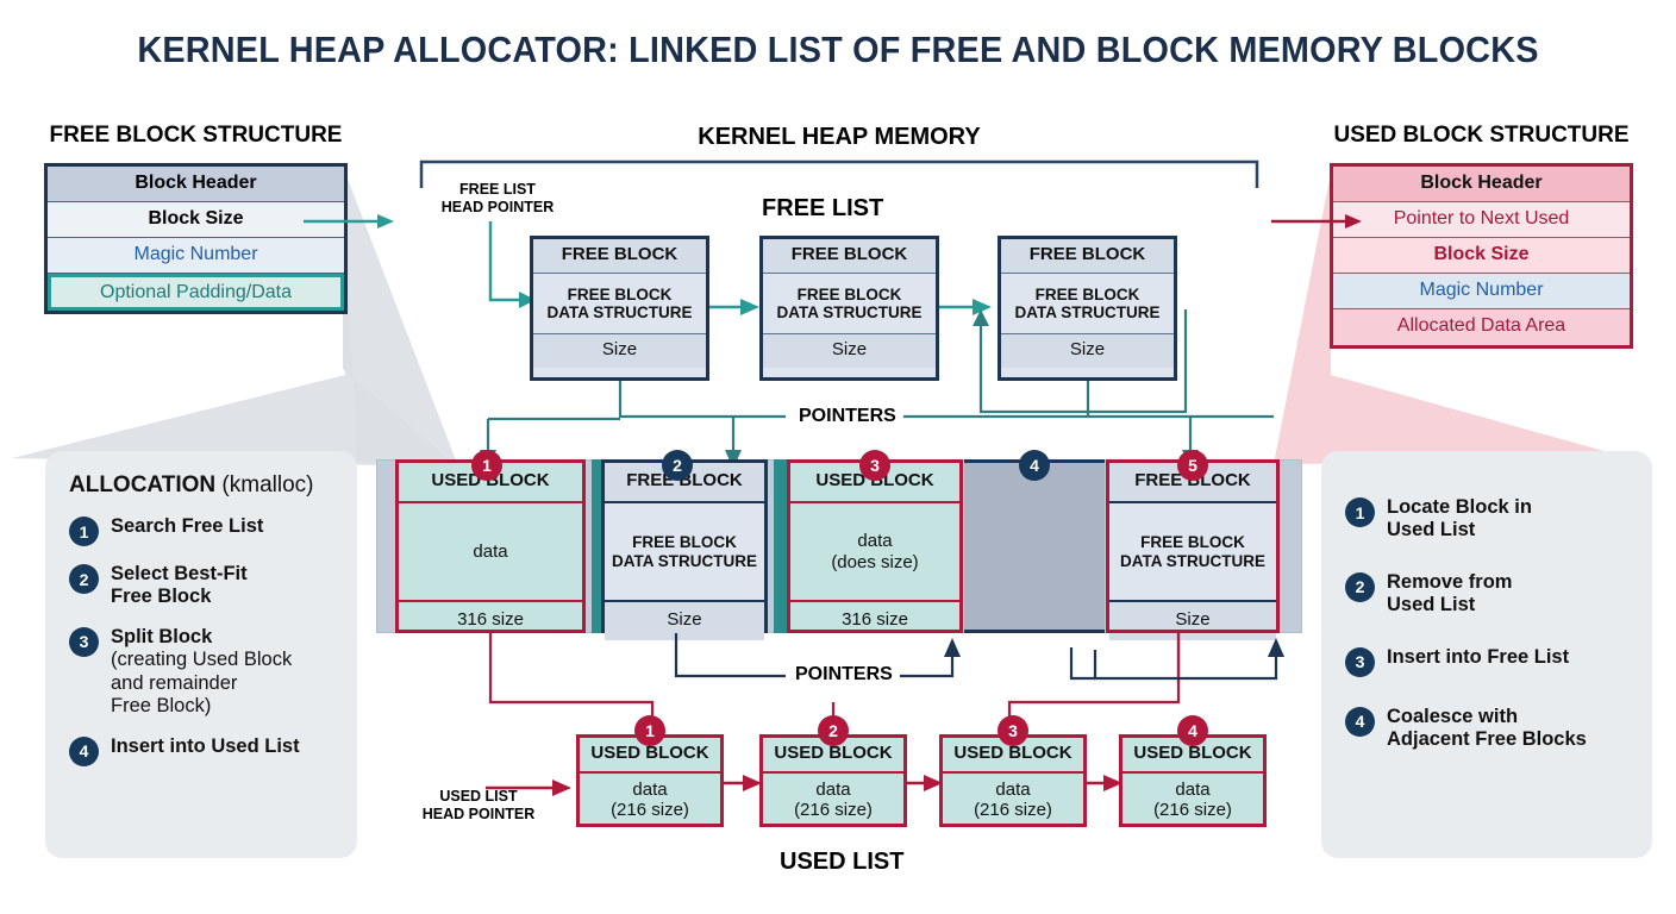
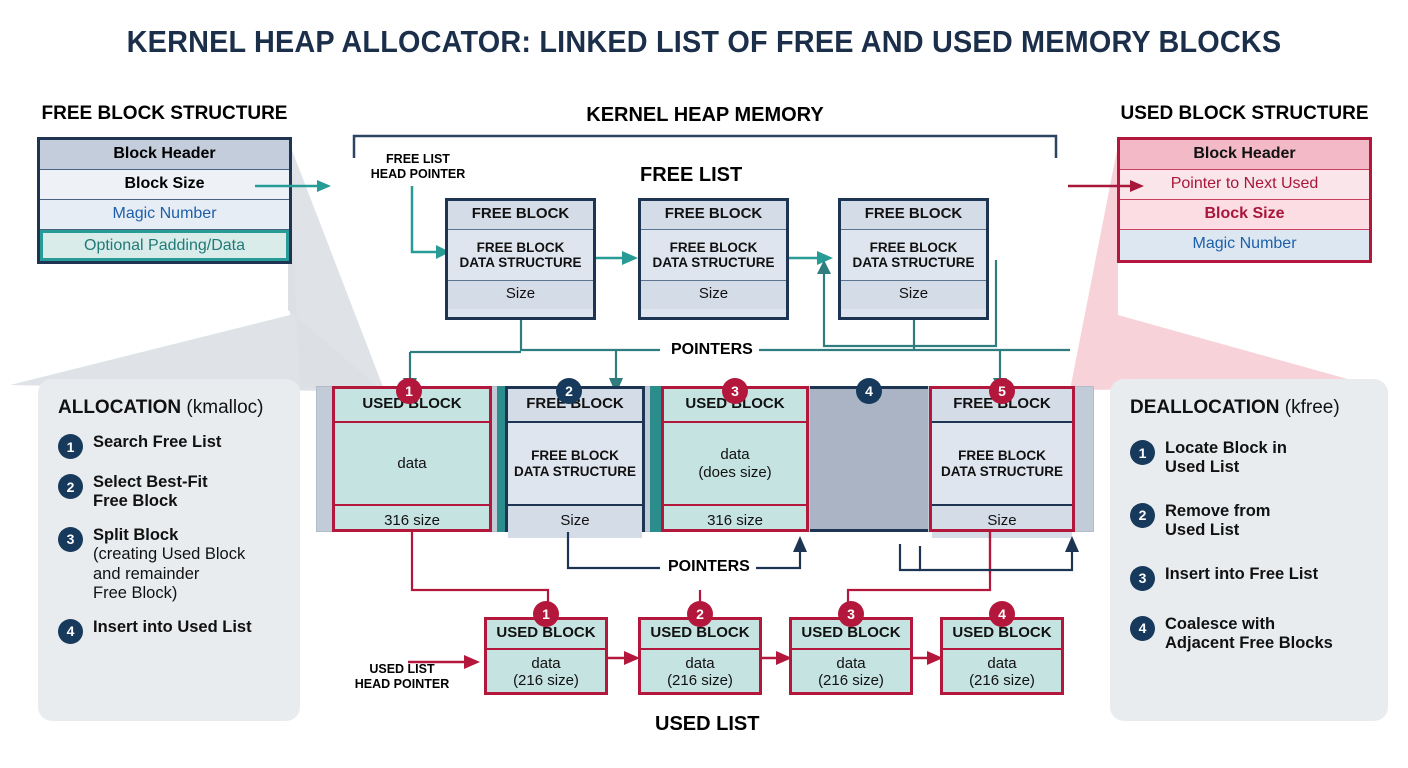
- KERNEL HEAP ALLOCATOR: LINKED LIST OF FREE AND BLOCK MEMORY BLOCKS
+ KERNEL HEAP ALLOCATOR: LINKED LIST OF FREE AND USED MEMORY BLOCKS
  FREE BLOCK STRUCTURE
  Block Header
  Block Size
  Magic Number
  Optional Padding/Data
  USED BLOCK STRUCTURE
  Block Header
  Pointer to Next Used
  Block Size
  Magic Number
- Allocated Data Area
  KERNEL HEAP MEMORY
  FREE LIST
  FREE LIST
  HEAD POINTER
  FREE BLOCK
  FREE BLOCK
  DATA STRUCTURE
  Size
  FREE BLOCK
  FREE BLOCK
  DATA STRUCTURE
  Size
  FREE BLOCK
  FREE BLOCK
  DATA STRUCTURE
  Size
  POINTERS
  USED BLOCK
  data
  316 size
  1
  FREE BLOCK
  FREE BLOCK
  DATA STRUCTURE
  Size
  2
  USEDLOCK
  data
  (does size)
  316 size
  3
  4
  FREELOCK
  FREE BLOCK
  DATA STRUCTURE
  Size
  5
  POINTERS
  USED LIST
  HEAD POINTER
  USED BLOCK
  data
  (216 size)
  1
  USED BLOCK
  data
  (216 size)
  2
  USED BLOCK
  data
  (216 size)
  3
  USED BLOCK
  data
  (216 size)
  4
  USED LIST
  ALLOCATION (kmalloc)
  1
  Search Free List
  2
  Select Best-Fit
  Free Block
  3
  Split Block
  (creating Used Block
  and remainder
  Free Block)
  4
  Insert into Used List
+ DEALLOCATION (kfree)
  1
  Locate Block in
  Used List
  2
  Remove from
  Used List
  3
  Insert into Free List
  4
  Coalesce with
  Adjacent Free Blocks
